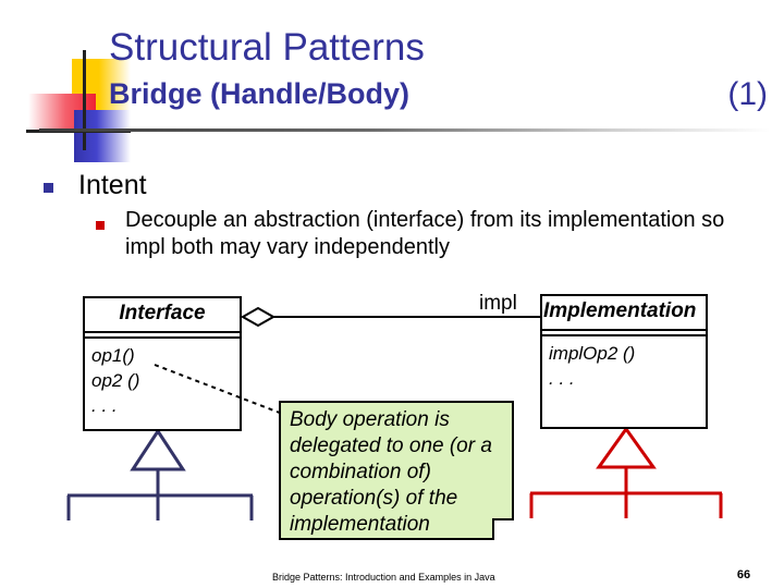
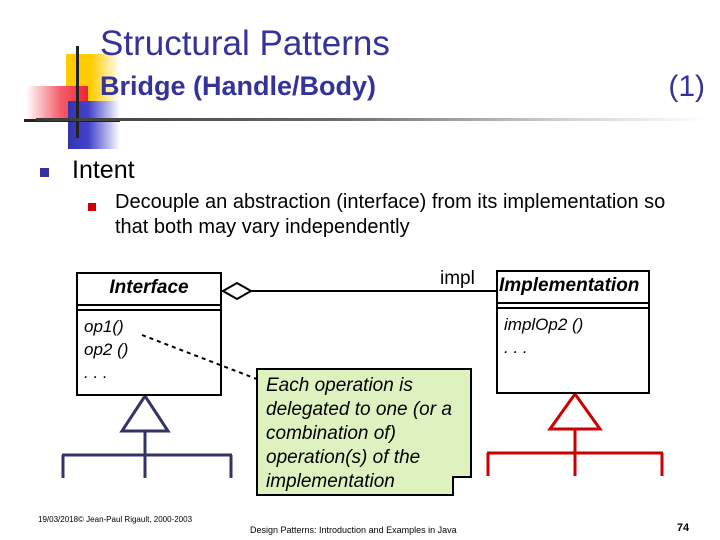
  Structural Patterns
  Bridge (Handle/Body)
  (1)
  Intent
- Decouple an abstraction (interface) from its implementation so impl both may vary independently
+ Decouple an abstraction (interface) from its implementation so that both may vary independently
  Interface
  op1()
  op2 ()
  . . .
  impl
  Implementation
  implOp2 ()
  . . .
- Body operation is delegated to one (or a combination of) operation(s) of the implementation
+ Each operation is delegated to one (or a combination of) operation(s) of the implementation
+ 19/03/2018© Jean-Paul Rigault, 2000-2003
- Bridge Patterns: Introduction and Examples in Java
+ Design Patterns: Introduction and Examples in Java
- 66
+ 74
